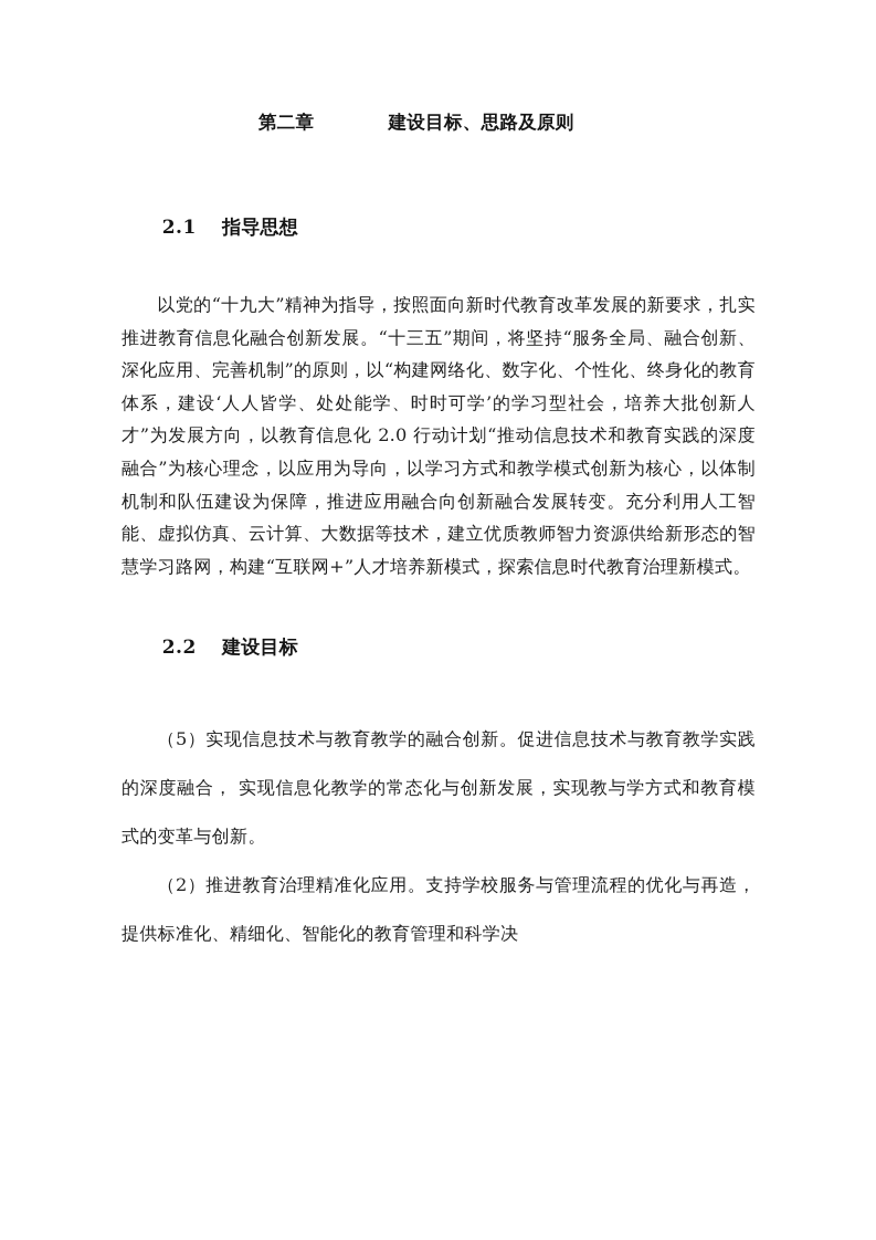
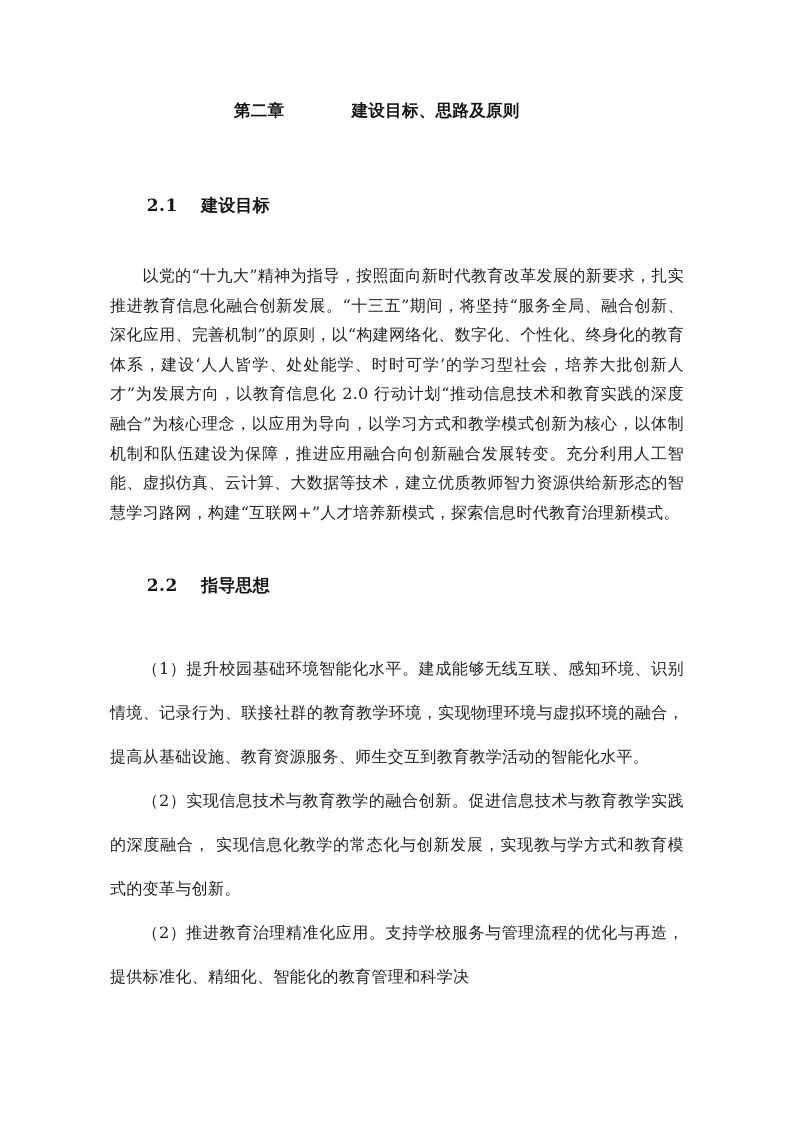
  第二章 建设目标、思路及原则
- 2.1 指导思想
+ 2.1 建设目标
  以党的“十九大”精神为指导，按照面向新时代教育改革发展的新要求，扎实推进教育信息化融合创新发展。“十三五”期间，将坚持“服务全局、融合创新、深化应用、完善机制”的原则，以“构建网络化、数字化、个性化、终身化的教育体系，建设‘人人皆学、处处能学、时时可学’的学习型社会，培养大批创新人才”为发展方向，以教育信息化 2.0 行动计划“推动信息技术和教育实践的深度融合”为核心理念，以应用为导向，以学习方式和教学模式创新为核心，以体制机制和队伍建设为保障，推进应用融合向创新融合发展转变。充分利用人工智能、虚拟仿真、云计算、大数据等技术，建立优质教师智力资源供给新形态的智慧学习路网，构建“互联网+”人才培养新模式，探索信息时代教育治理新模式。
- 2.2 建设目标
+ 2.2 指导思想
+ （1）提升校园基础环境智能化水平。建成能够无线互联、感知环境、识别情境、记录行为、联接社群的教育教学环境，实现物理环境与虚拟环境的融合，提高从基础设施、教育资源服务、师生交互到教育教学活动的智能化水平。
- （5）实现信息技术与教育教学的融合创新。促进信息技术与教育教学实践的深度融合， 实现信息化教学的常态化与创新发展，实现教与学方式和教育模式的变革与创新。
+ （2）实现信息技术与教育教学的融合创新。促进信息技术与教育教学实践的深度融合， 实现信息化教学的常态化与创新发展，实现教与学方式和教育模式的变革与创新。
  （2）推进教育治理精准化应用。支持学校服务与管理流程的优化与再造，提供标准化、精细化、智能化的教育管理和科学决
